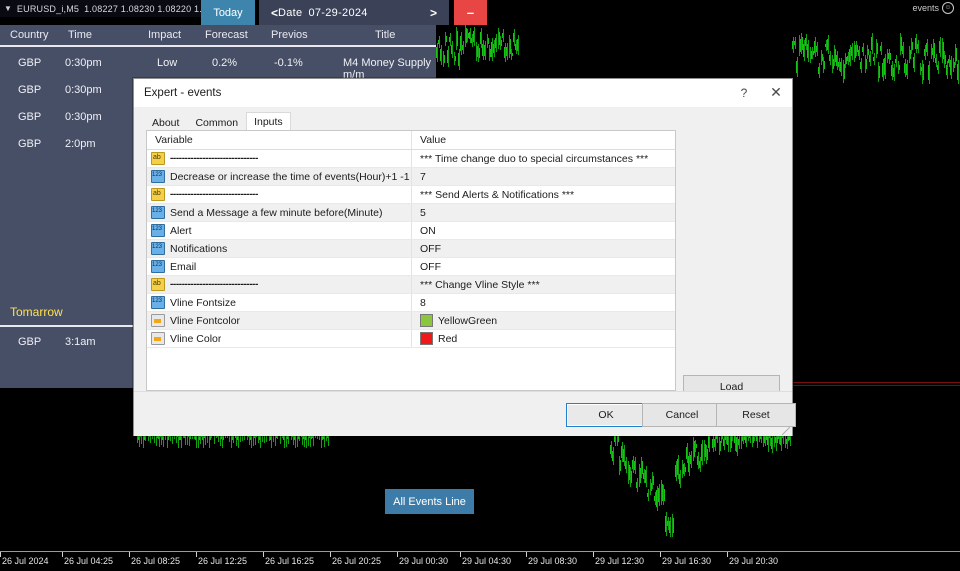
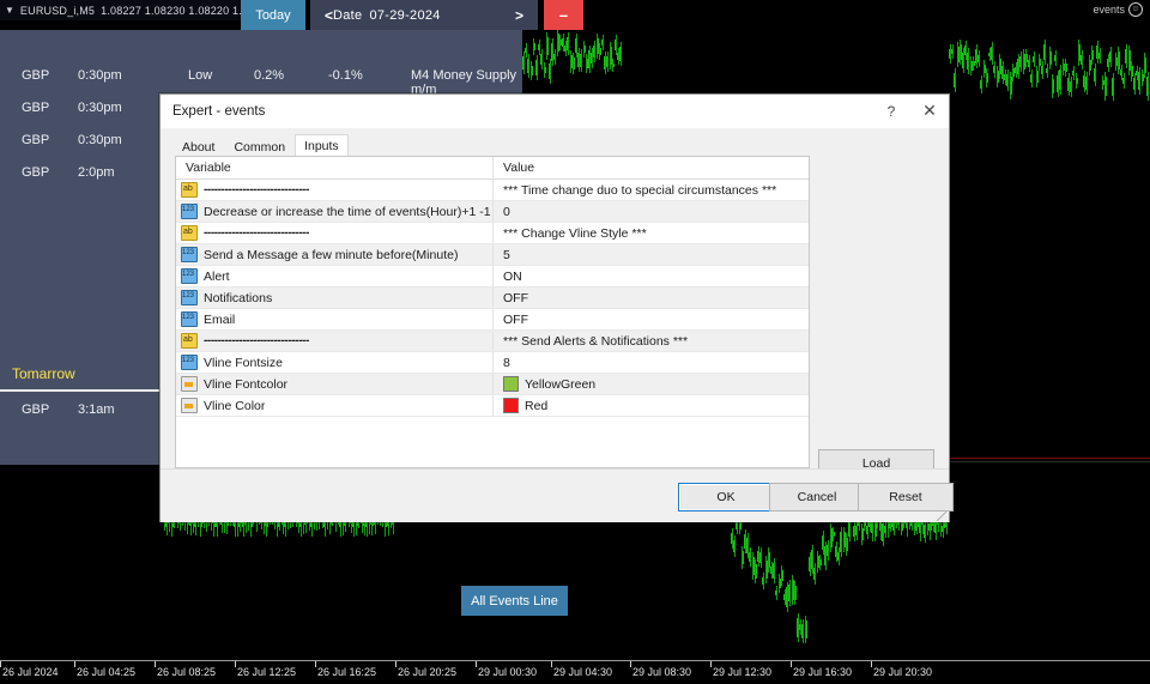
  ▼
  EURUSD_i,M5
  1.08227 1.08230 1.08220 1
  events
  Today
  <
  Date
  07-29-2024
  >
  –
- Country
- Time
- Impact
- Forecast
- Previos
- Title
  GBP
  0:30pm
  Low
  0.2%
  -0.1%
  M4 Money Supply m/m
  GBP
  0:30pm
  GBP
  0:30pm
  GBP
  2:0pm
  Tomarrow
  GBP
  3:1am
  All Events Line
  Expert - events
  ?
  ✕
  About
  Common
  Inputs
  Variable
  Value
  ------------------------------
  *** Time change duo to special circumstances ***
  Decrease or increase the time of events(Hour)+1 -1
- 7
+ 0
  ------------------------------
- *** Send Alerts & Notifications ***
+ *** Change Vline Style ***
  Send a Message a few minute before(Minute)
  5
  Alert
  ON
  Notifications
  OFF
  Email
  OFF
  ------------------------------
- *** Change Vline Style ***
+ *** Send Alerts & Notifications ***
  Vline Fontsize
  8
  Vline Fontcolor
  YellowGreen
  Vline Color
  Red
  Load
  OK
  Cancel
  Reset
  26 Jul 2024
  26 Jul 04:25
  26 Jul 08:25
  26 Jul 12:25
  26 Jul 16:25
  26 Jul 20:25
  29 Jul 00:30
  29 Jul 04:30
  29 Jul 08:30
  29 Jul 12:30
  29 Jul 16:30
  29 Jul 20:30
